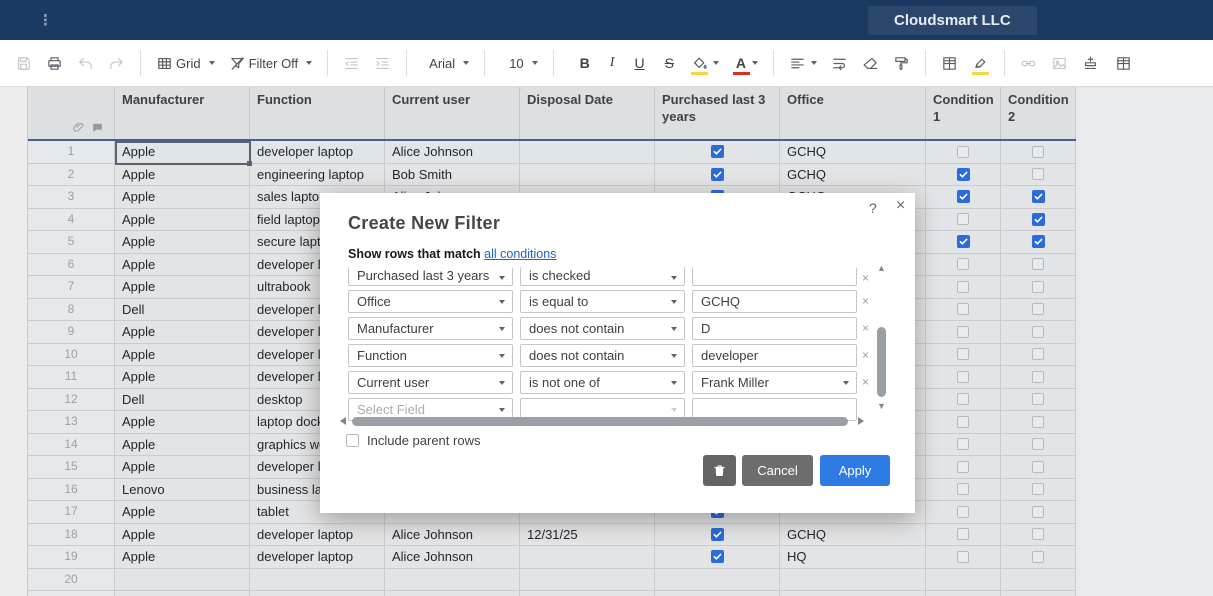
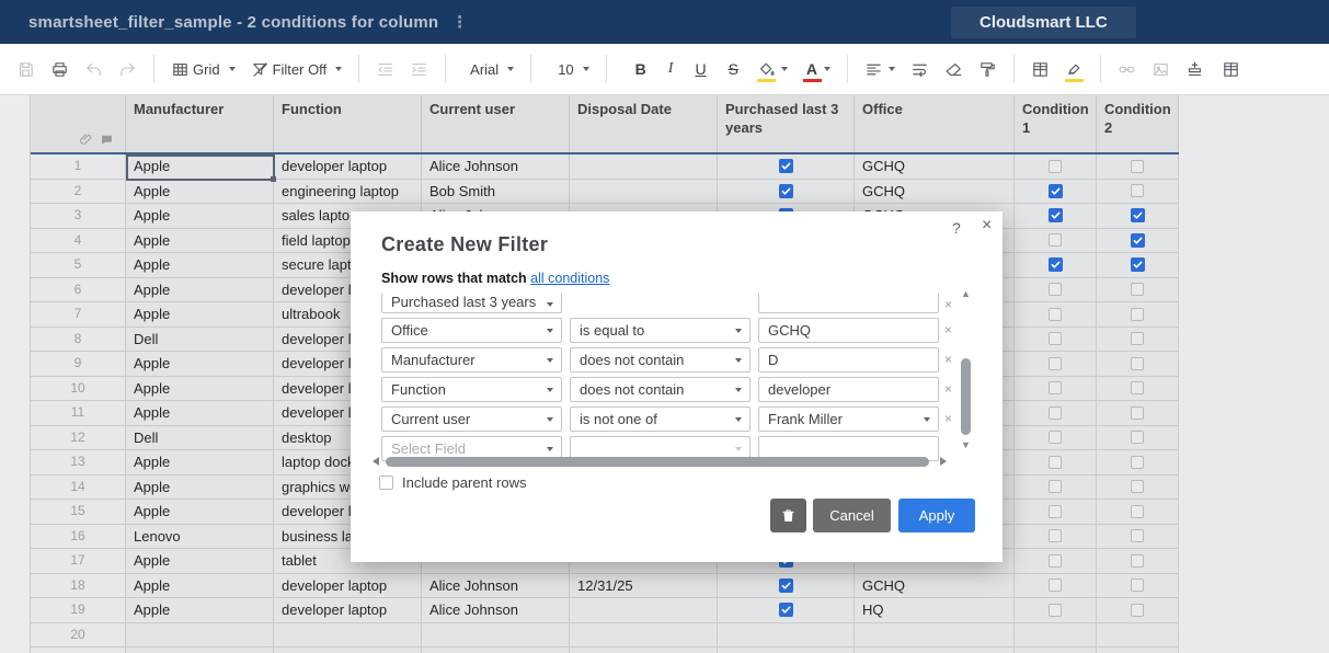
+ smartsheet_filter_sample - 2 conditions for column
  ⋮
  Cloudsmart LLC
  Grid
  Filter Off
  Arial
  10
  B
  I
  U
  S
  A
  Manufacturer
  Function
  Current user
  Disposal Date
  Purchased last 3 years
  Office
  Condition 1
  Condition 2
  1
  Apple
  developer laptop
  Alice Johnson
  GCHQ
  2
  Apple
  engineering laptop
  Bob Smith
  GCHQ
  3
  Apple
  sales lapto
  4
  Apple
  field laptop
  5
  Apple
  secure lapt
  6
  Apple
  7
  Apple
  ultrabook
  8
  Dell
  9
  Apple
  10
  Apple
  11
  Apple
  12
  Dell
  desktop
  13
  Apple
  14
  Apple
  15
  Apple
  16
  Lenovo
  business la
  17
  Apple
  tablet
  18
  Apple
  developer laptop
  Alice Johnson
  12/31/25
  GCHQ
  19
  Apple
  developer laptop
  Alice Johnson
  HQ
  20
  ?
  ×
  Create New Filter
  Show rows that match all conditions
  Purchased last 3 years
- is checked
  ×
  Office
  is equal to
  GCHQ
  ×
  Manufacturer
  does not contain
  D
  ×
  Function
  does not contain
  developer
  ×
  Current user
  is not one of
  Frank Miller
  ×
  Select Field
  ▲
  ▼
  Include parent rows
  Cancel
  Apply
